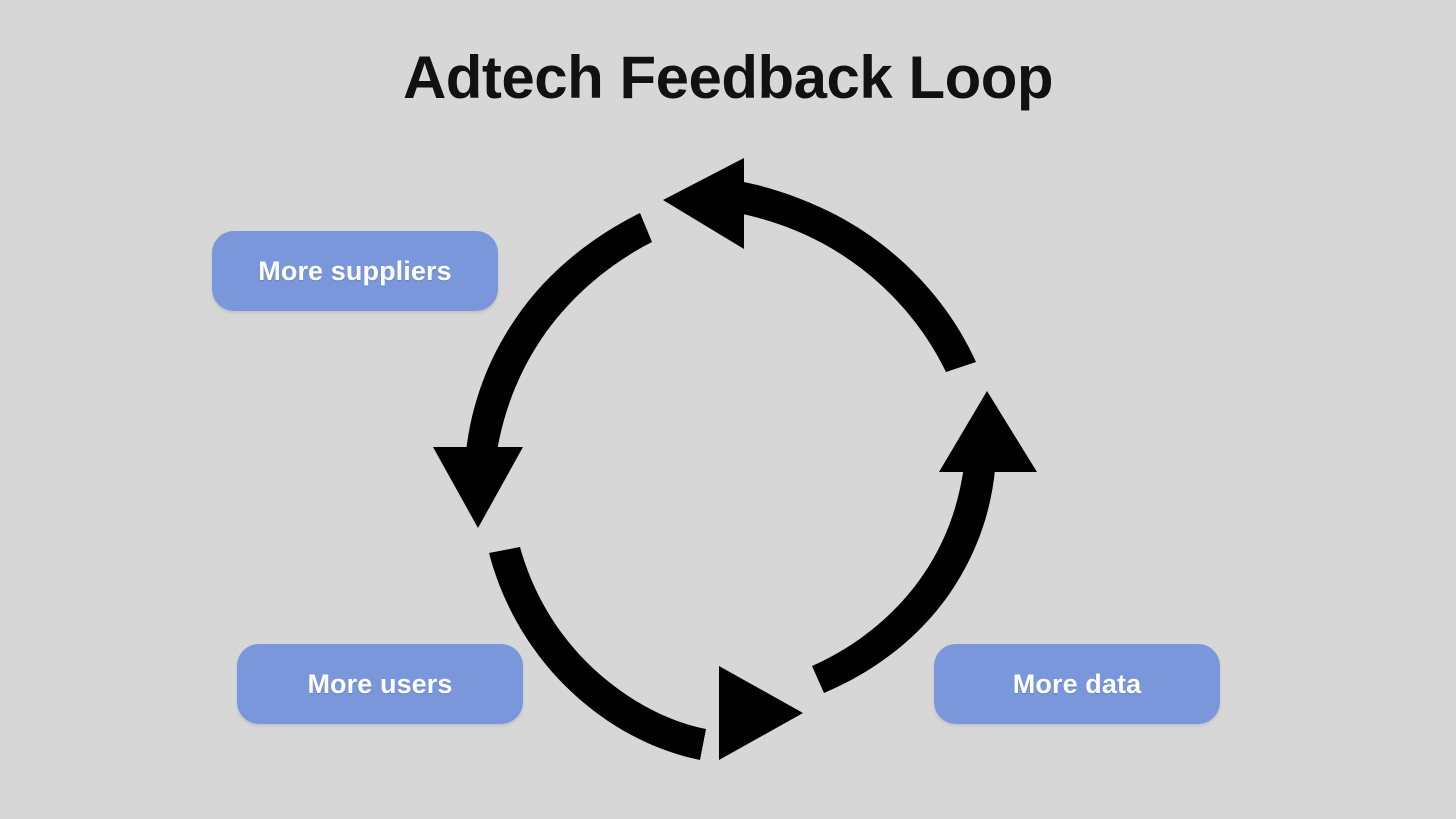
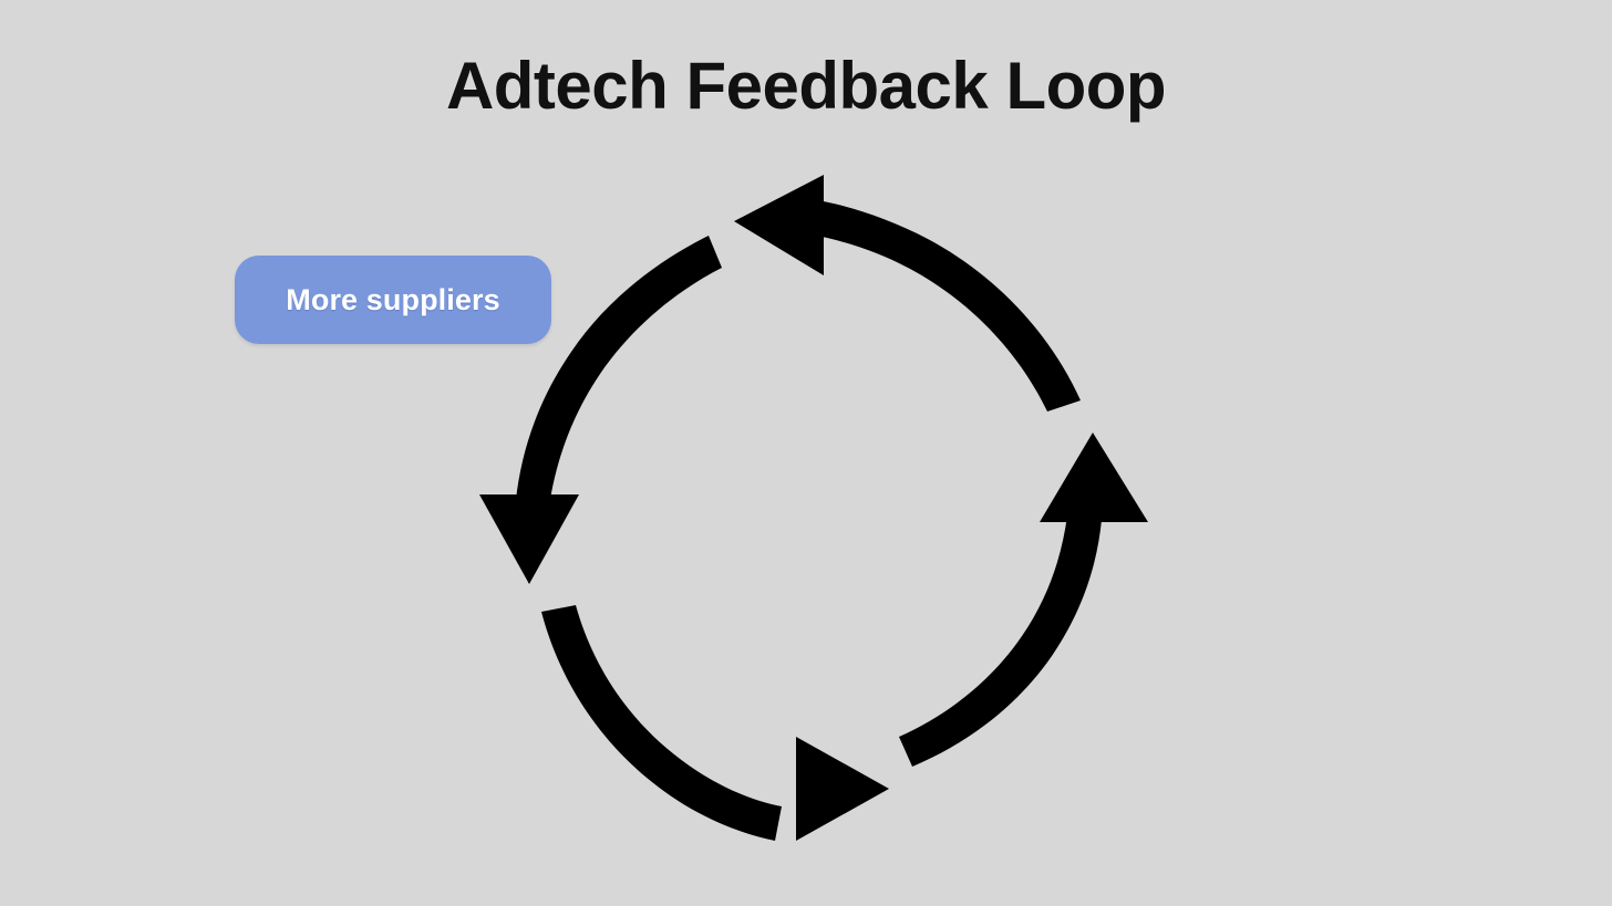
  Adtech Feedback Loop
  More suppliers
- More users
- More data
